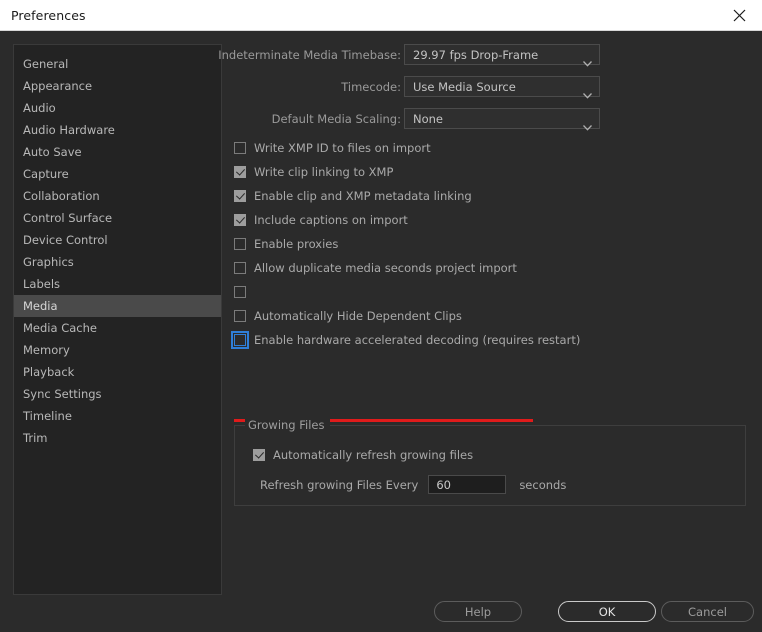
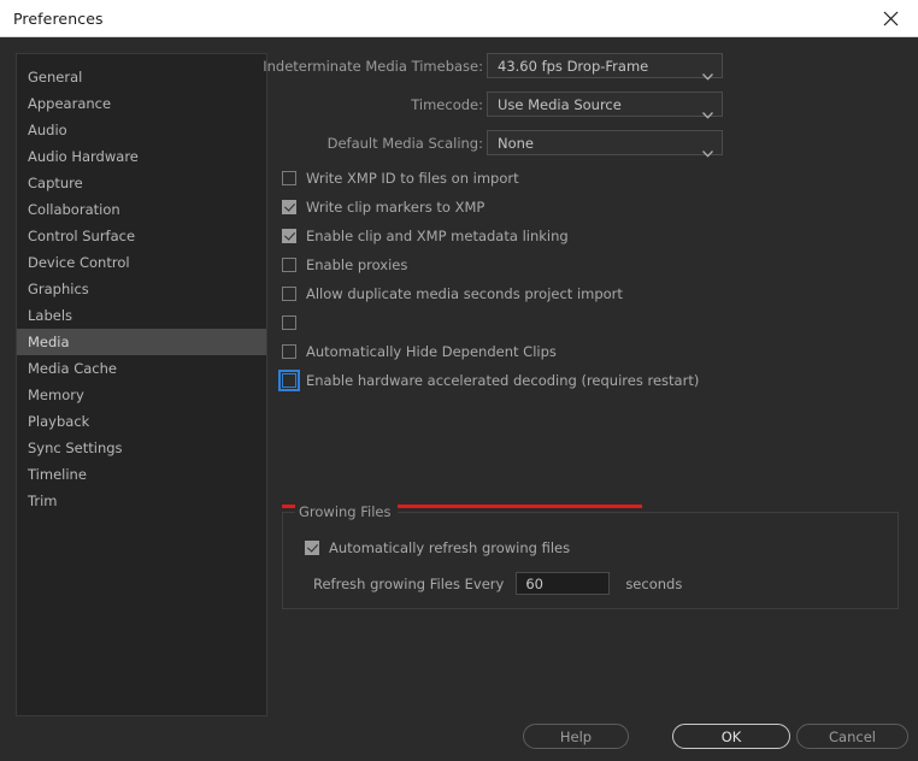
  Preferences
  General
  Appearance
  Audio
  Audio Hardware
- Auto Save
  Capture
  Collaboration
  Control Surface
  Device Control
  Graphics
  Labels
  Media
  Media Cache
  Memory
  Playback
  Sync Settings
  Timeline
  Trim
  Indeterminate Media Timebase:
- 29.97 fps Drop-Frame
+ 43.60 fps Drop-Frame
  Timecode:
  Use Media Source
  Default Media Scaling:
  None
  Write XMP ID to files on import
- Write clip linking to XMP
+ Write clip markers to XMP
  Enable clip and XMP metadata linking
- Include captions on import
  Enable proxies
  Allow duplicate media seconds project import
  Automatically Hide Dependent Clips
  Enable hardware accelerated decoding (requires restart)
  Growing Files
  Automatically refresh growing files
  Refresh growing Files Every
  60
  seconds
  Help
  OK
  Cancel
